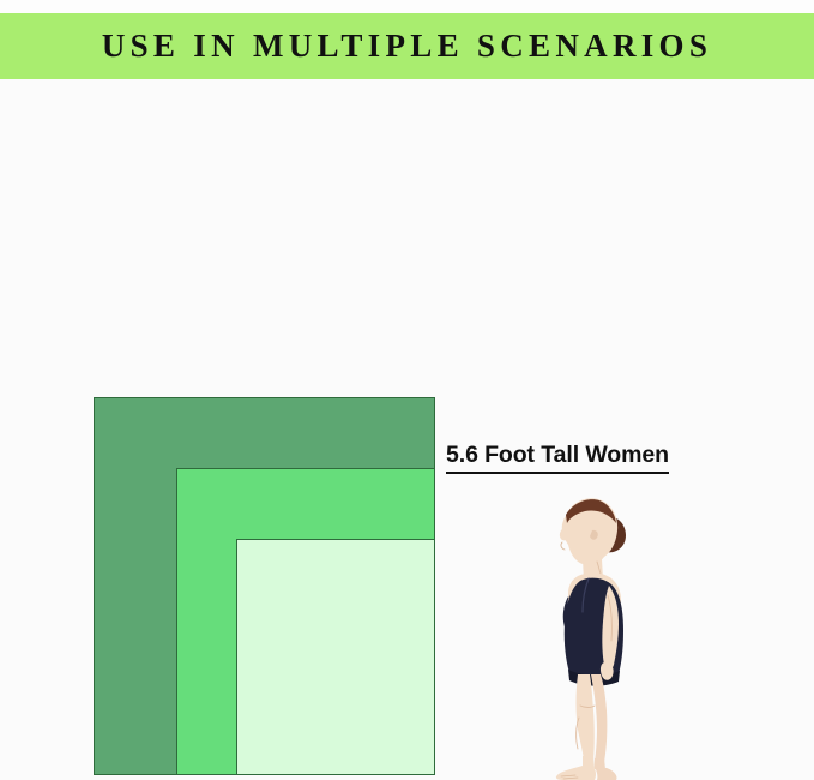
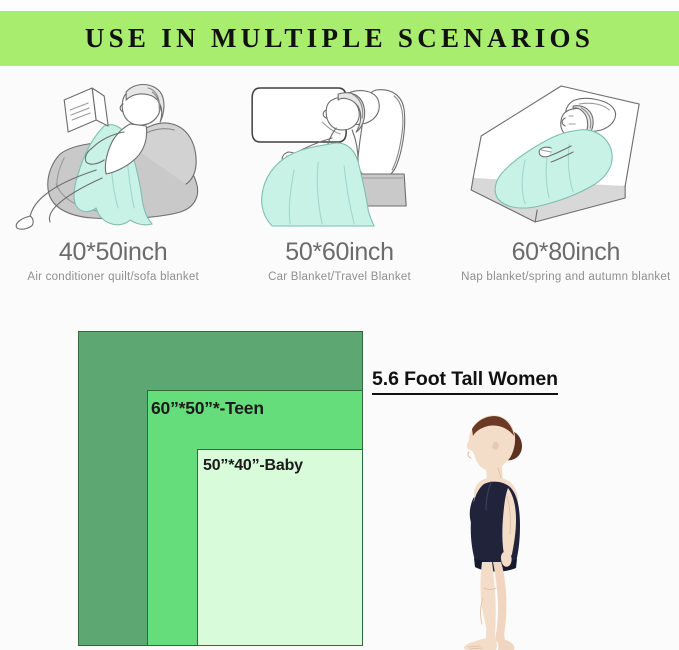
  USE IN MULTIPLE SCENARIOS
+ 40*50inch
+ Air conditioner quilt/sofa blanket
+ 50*60inch
+ Car Blanket/Travel Blanket
+ 60*80inch
+ Nap blanket/spring and autumn blanket
+ 60”*50”*-Teen
+ 50”*40”-Baby
  5.6 Foot Tall Women
